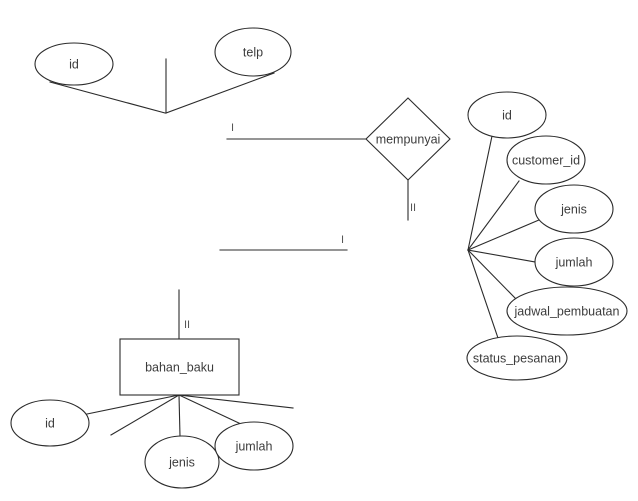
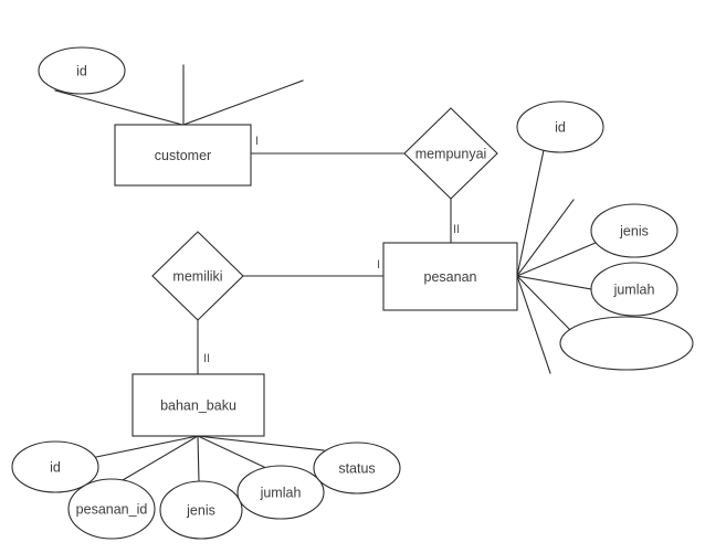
+ customer
+ pesanan
  bahan_baku
  mempunyai
+ memiliki
  id
- telp
  id
- customer_id
  jenis
  jumlah
- jadwal_pembuatan
- status_pesanan
  id
+ pesanan_id
  jenis
  jumlah
+ status
  I
  II
  I
  II
